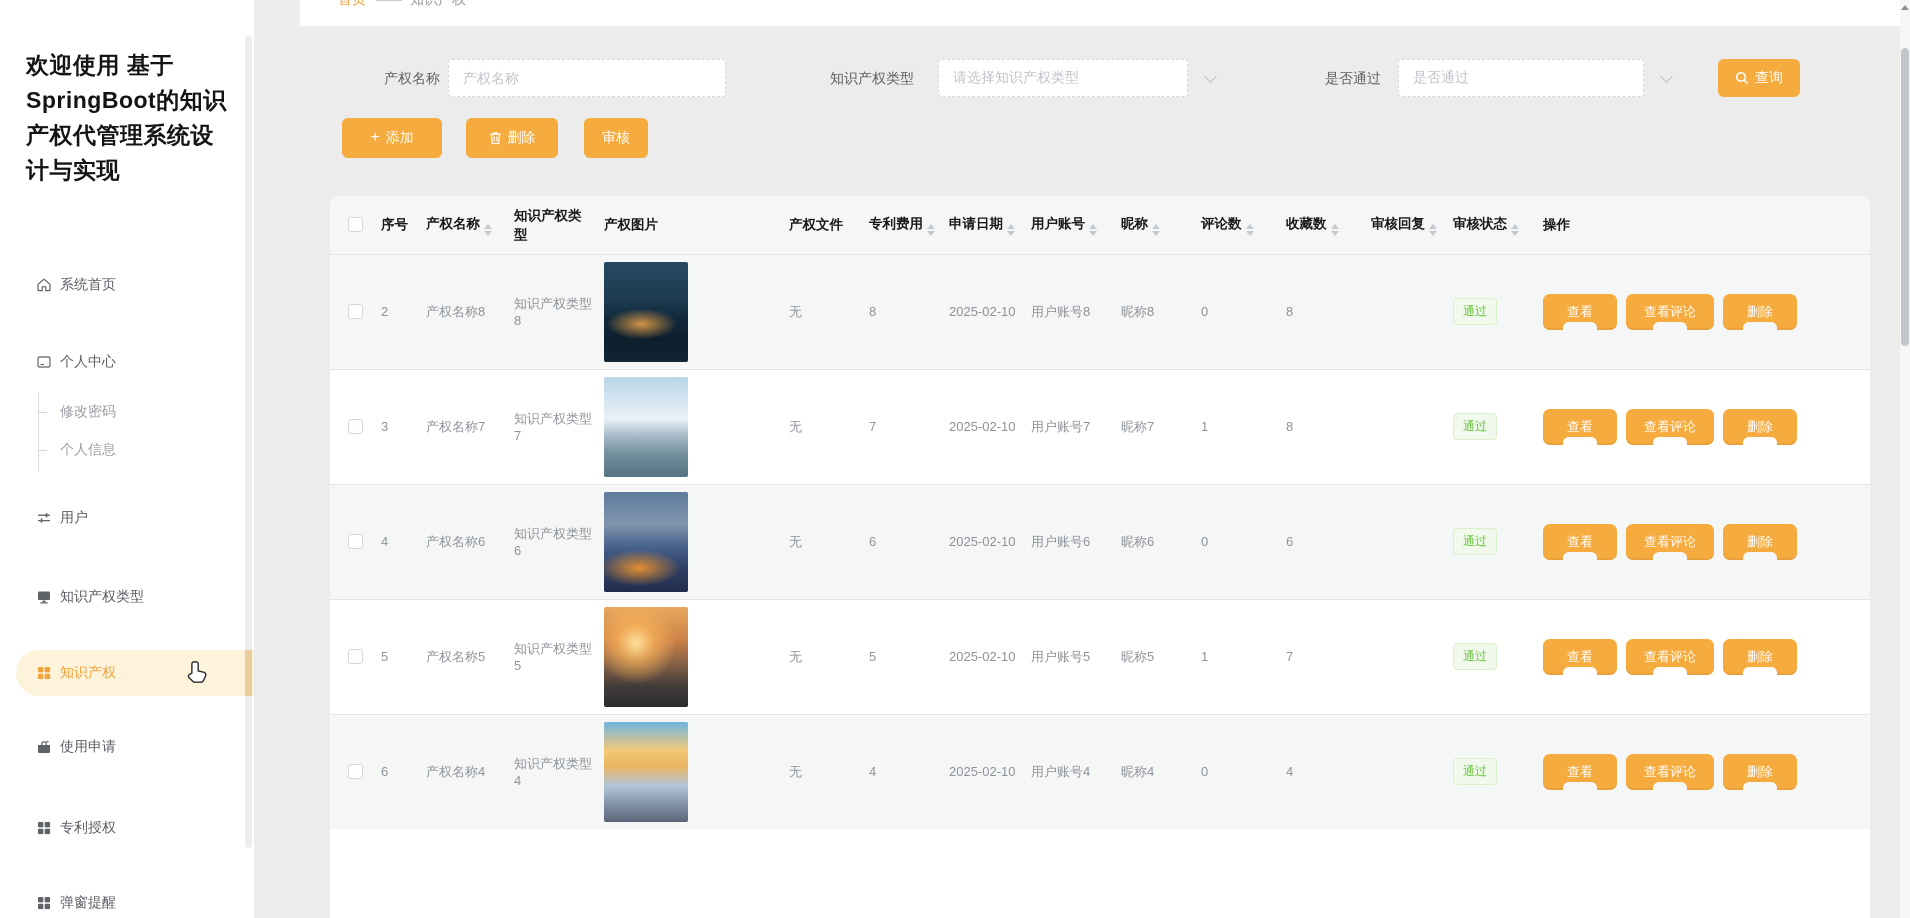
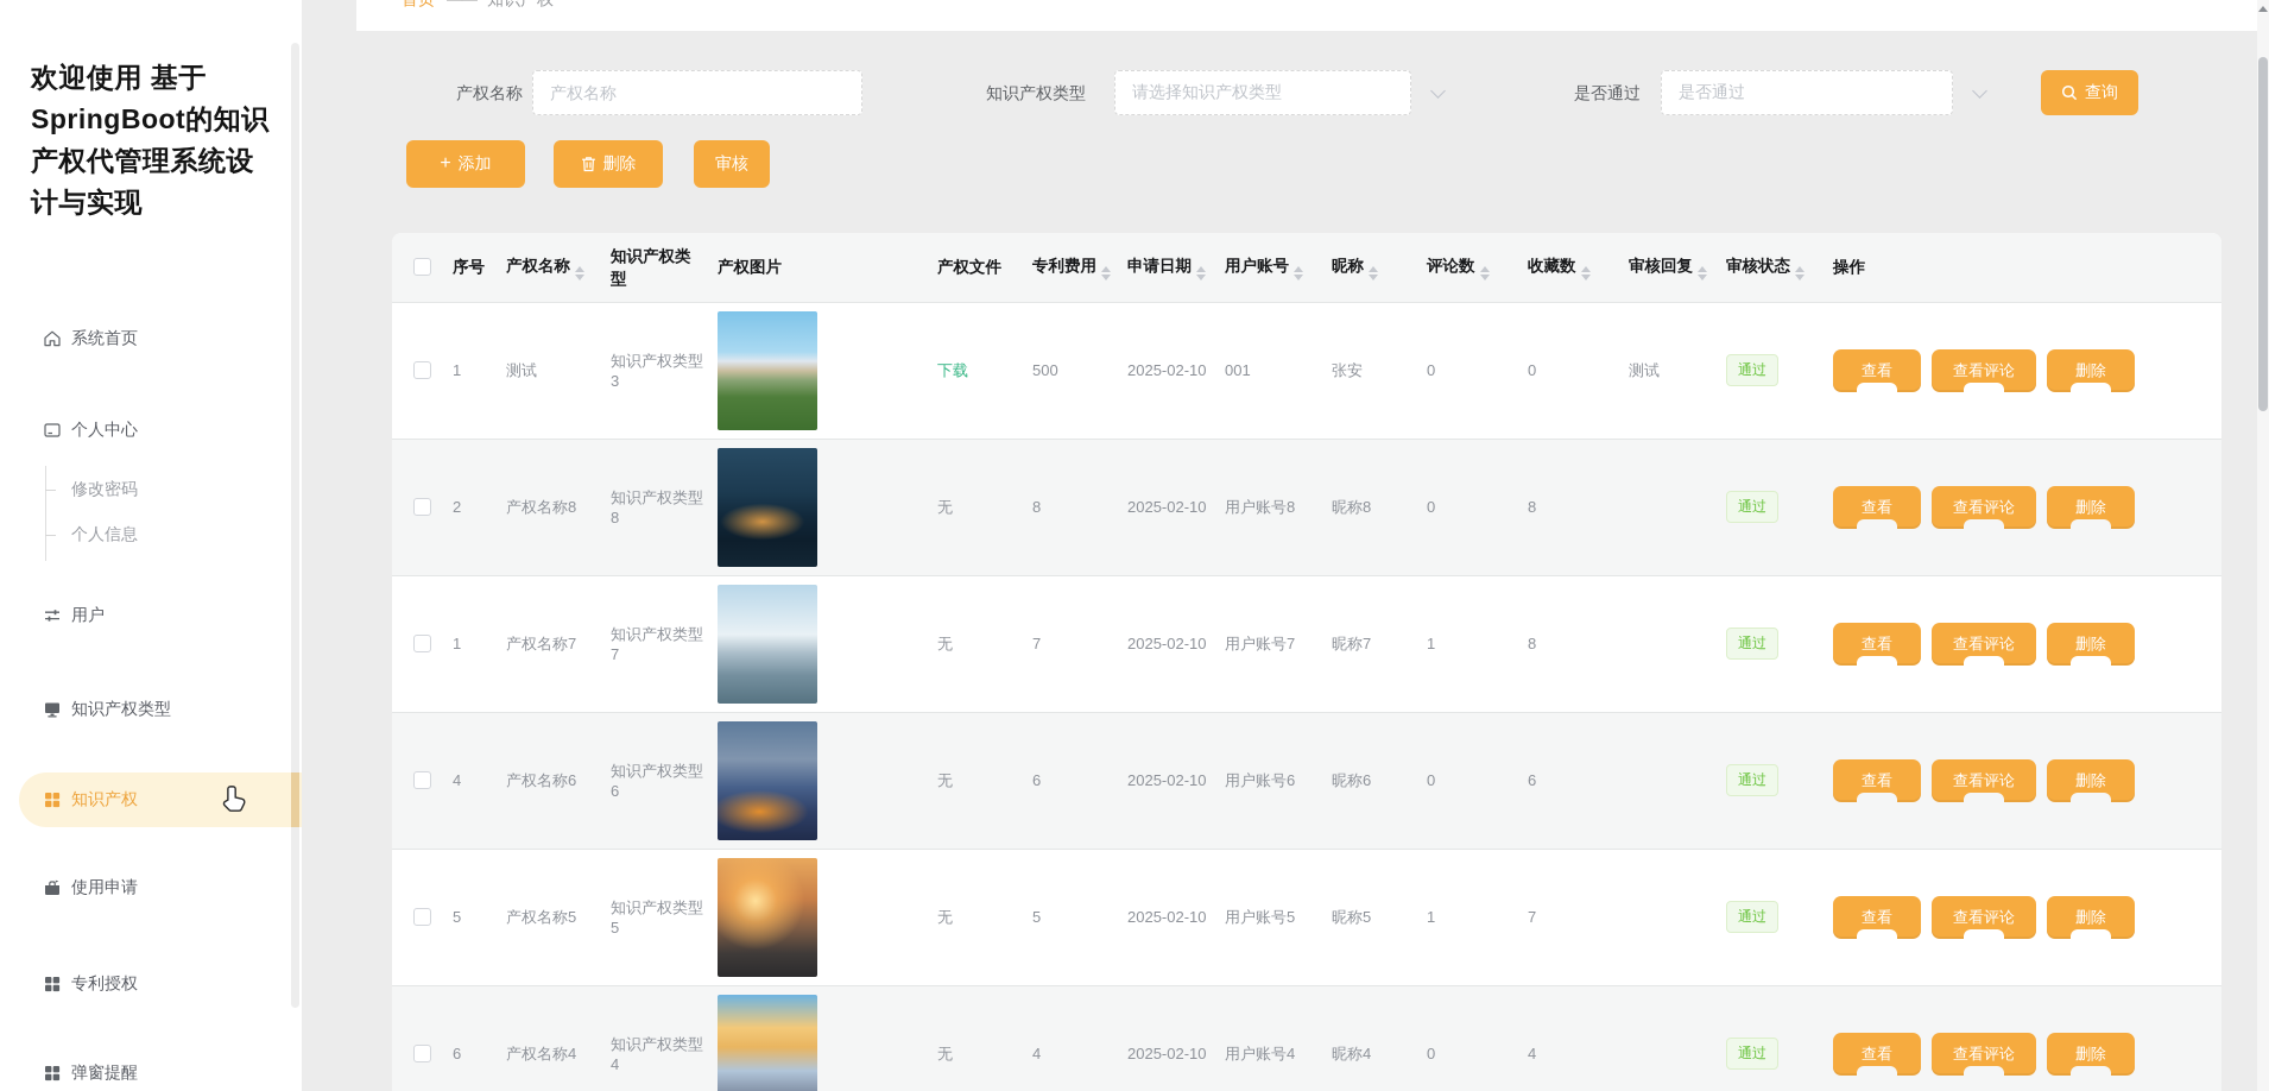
  欢迎使用 基于SpringBoot的知识产权代管理系统设计与实现
  系统首页
  个人中心
  修改密码
  个人信息
  用户
  知识产权类型
  知识产权
  使用申请
  专利授权
  弹窗提醒
  产权名称
  产权名称
  知识产权类型
  请选择知识产权类型
  是否通过
  是否通过
  查询
  +
  添加
  删除
  审核
  	序号	产权名称	知识产权类型	产权图片	产权文件	专利费用	申请日期	用户账号	昵称	评论数	收藏数	审核回复	审核状态	操作
+ 	1	测试	知识产权类型3		下载	500	2025-02-10	001	张安	0	0	测试	通过	查看 查看评论 删除
  	2	产权名称8	知识产权类型8		无	8	2025-02-10	用户账号8	昵称8	0	8		通过	查看 查看评论 删除
- 	3	产权名称7	知识产权类型7		无	7	2025-02-10	用户账号7	昵称7	1	8		通过	查看 查看评论 删除
+ 	1	产权名称7	知识产权类型7		无	7	2025-02-10	用户账号7	昵称7	1	8		通过	查看 查看评论 删除
  	4	产权名称6	知识产权类型6		无	6	2025-02-10	用户账号6	昵称6	0	6		通过	查看 查看评论 删除
  	5	产权名称5	知识产权类型5		无	5	2025-02-10	用户账号5	昵称5	1	7		通过	查看 查看评论 删除
  	6	产权名称4	知识产权类型4		无	4	2025-02-10	用户账号4	昵称4	0	4		通过	查看 查看评论 删除
